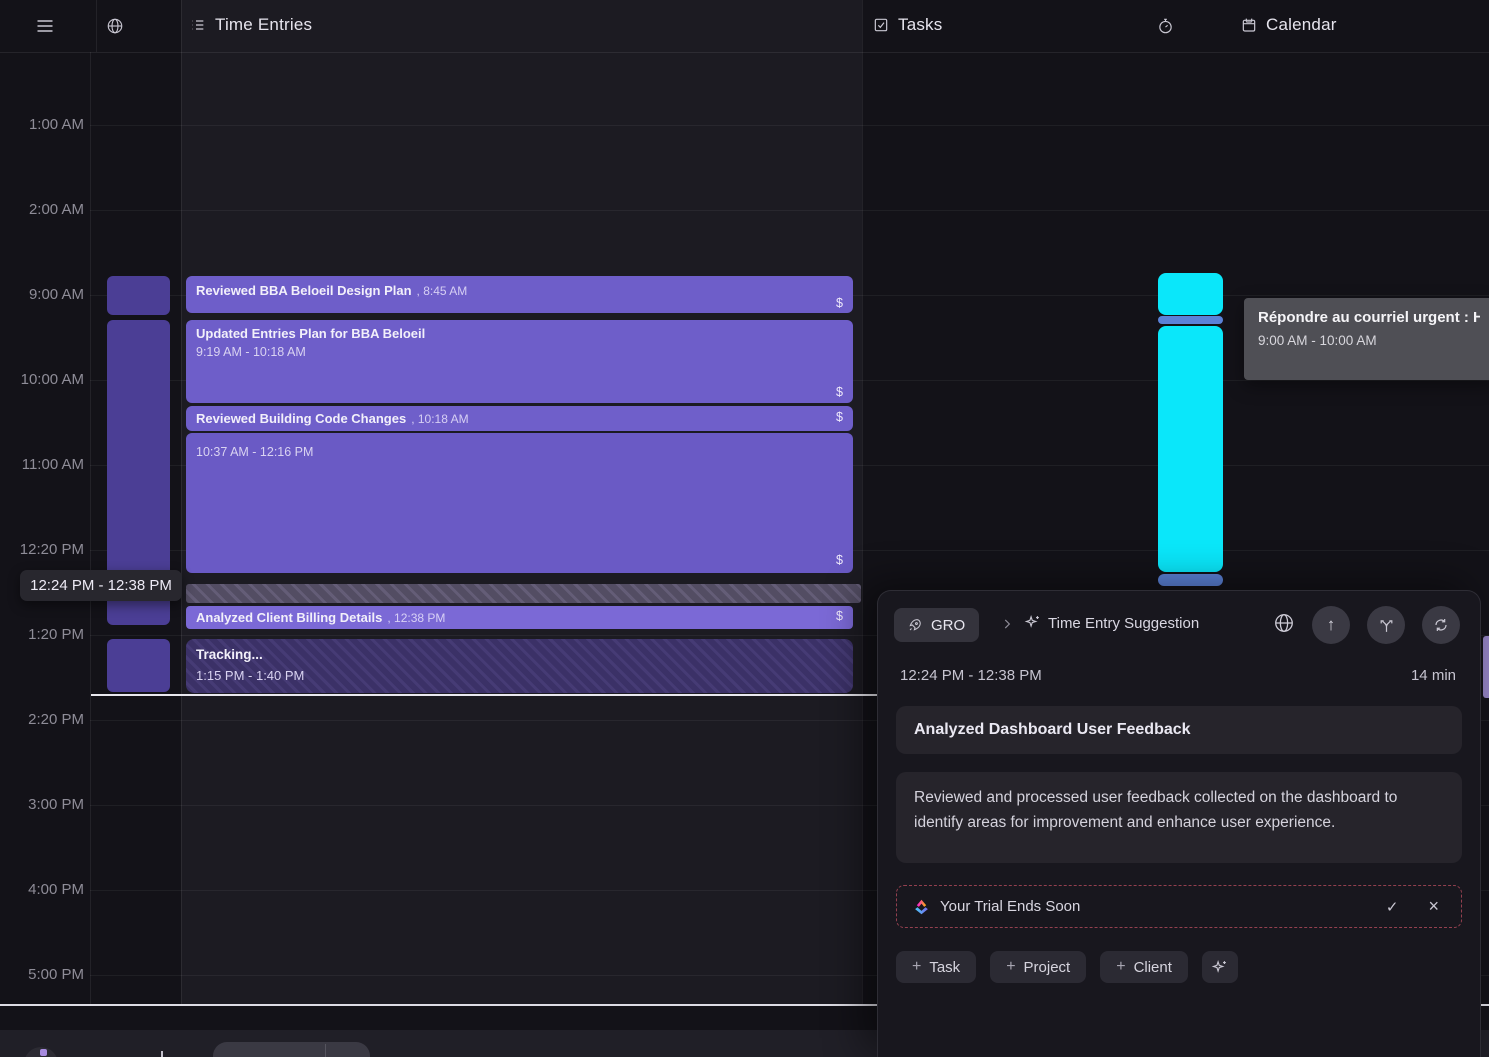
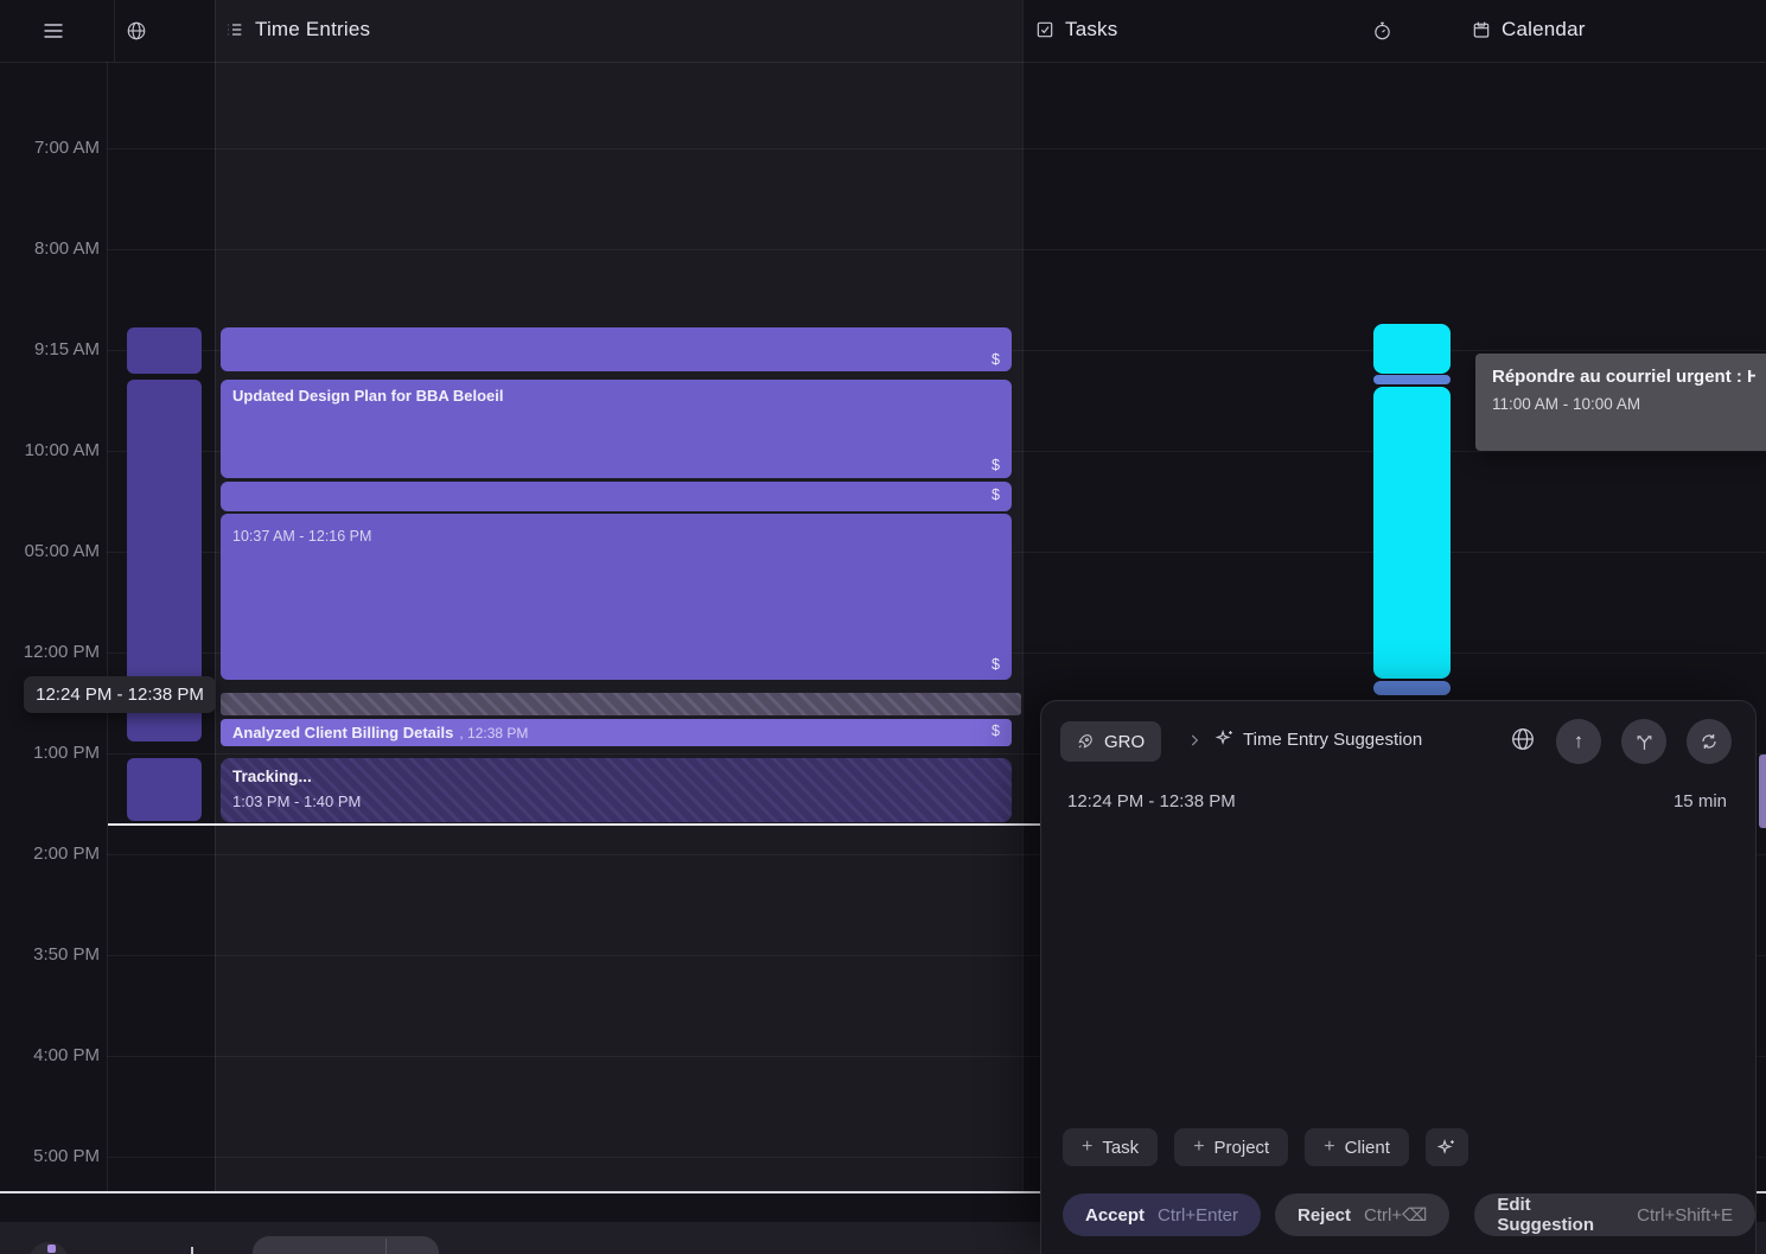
  Time Entries
  Tasks
  Calendar
- 1:00 AM
+ 7:00 AM
- 2:00 AM
+ 8:00 AM
- 9:00 AM
+ 9:15 AM
  10:00 AM
- 11:00 AM
+ 05:00 AM
- 12:20 PM
+ 12:00 PM
- 1:20 PM
+ 1:00 PM
- 2:20 PM
+ 2:00 PM
- 3:00 PM
+ 3:50 PM
  4:00 PM
  5:00 PM
  12:24 PM - 12:38 PM
- Reviewed BBA Beloeil Design Plan , 8:45 AM
  $
- Updated Entries Plan for BBA Beloeil
+ Updated Design Plan for BBA Beloeil
- 9:19 AM - 10:18 AM
  $
- Reviewed Building Code Changes , 10:18 AM
  $
  10:37 AM - 12:16 PM
  $
  Analyzed Client Billing Details , 12:38 PM
  $
  Tracking...
- 1:15 PM - 1:40 PM
+ 1:03 PM - 1:40 PM
  Répondre au courriel urgent : H
- 9:00 AM - 10:00 AM
+ 11:00 AM - 10:00 AM
  GRO
  Time Entry Suggestion
  ↑
  12:24 PM - 12:38 PM
- 14 min
+ 15 min
- Analyzed Dashboard User Feedback
- Reviewed and processed user feedback collected on the dashboard to identify areas for improvement and enhance user experience.
- Your Trial Ends Soon
- ✓
- ×
  +
  Task
  +
  Project
  +
  Client
+ Accept
+ Ctrl+Enter
+ Reject
+ Ctrl+⌫
+ Edit Suggestion
+ Ctrl+Shift+E
